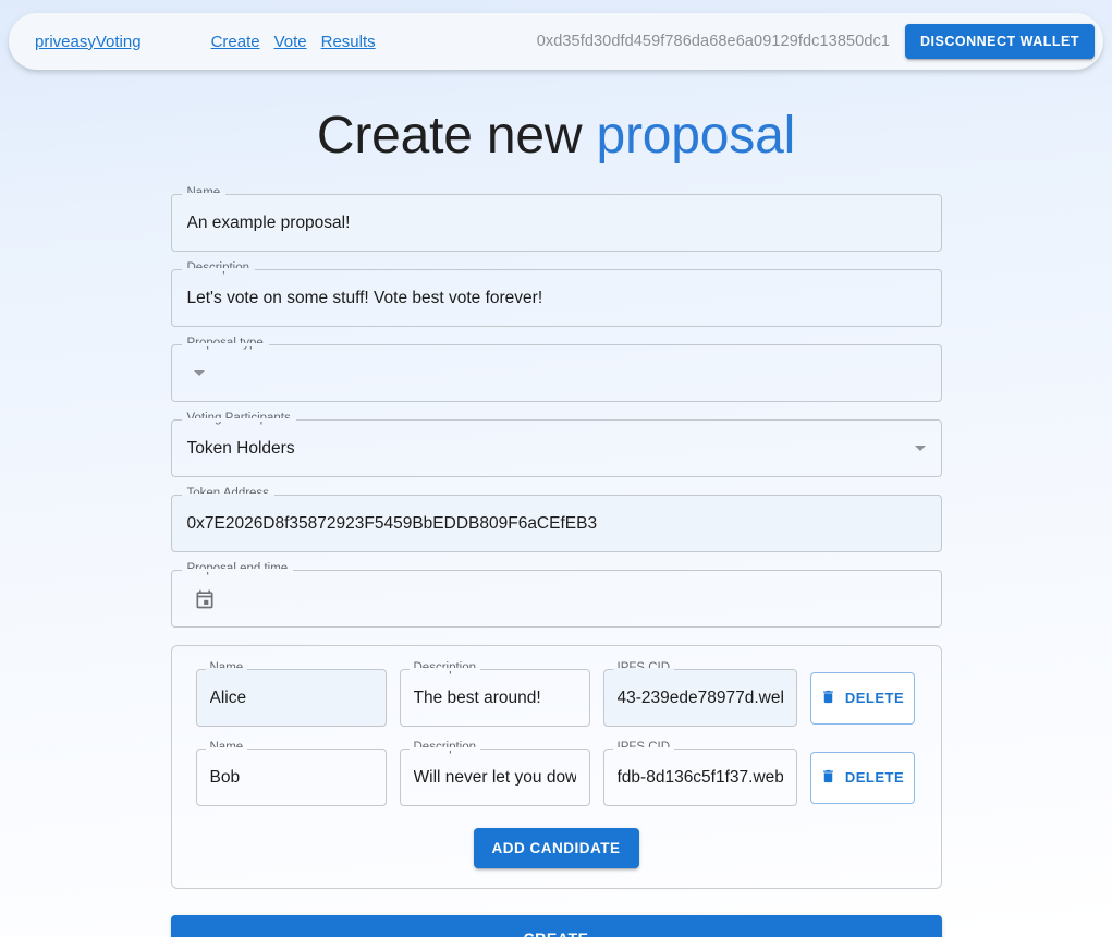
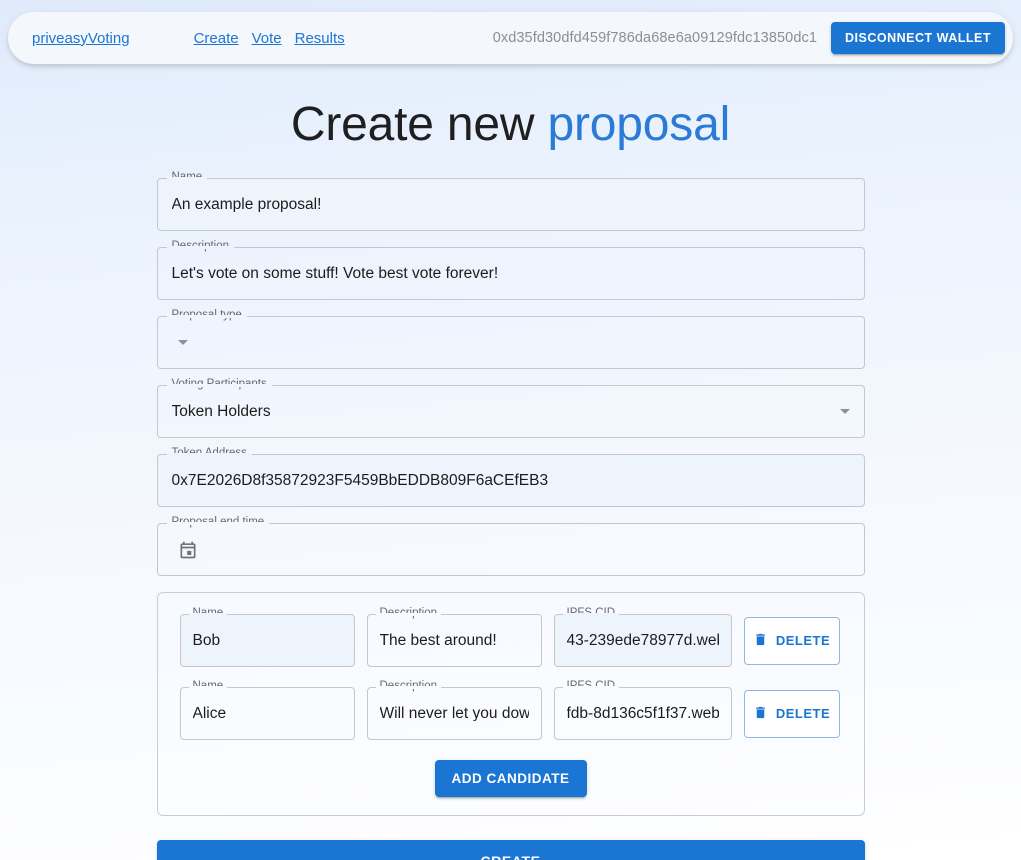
  priveasyVoting
  Create
  Vote
  Results
  0xd35fd30dfd459f786da68e6a09129fdc13850dc1
  DISCONNECT WALLET
  Create new proposal
  An example proposal!
  Let's vote on some stuff! Vote best vote forever!
  Token Holders
  0x7E2026D8f35872923F5459BbEDDB809F6aCEfEB3
- Alice
+ Bob
  The best around!
  43-239ede78977d.we
  DELETE
- Bob
+ Alice
  Will never let you dow
  fdb-8d136c5f1f37.web
  DELETE
  ADD CANDIDATE
